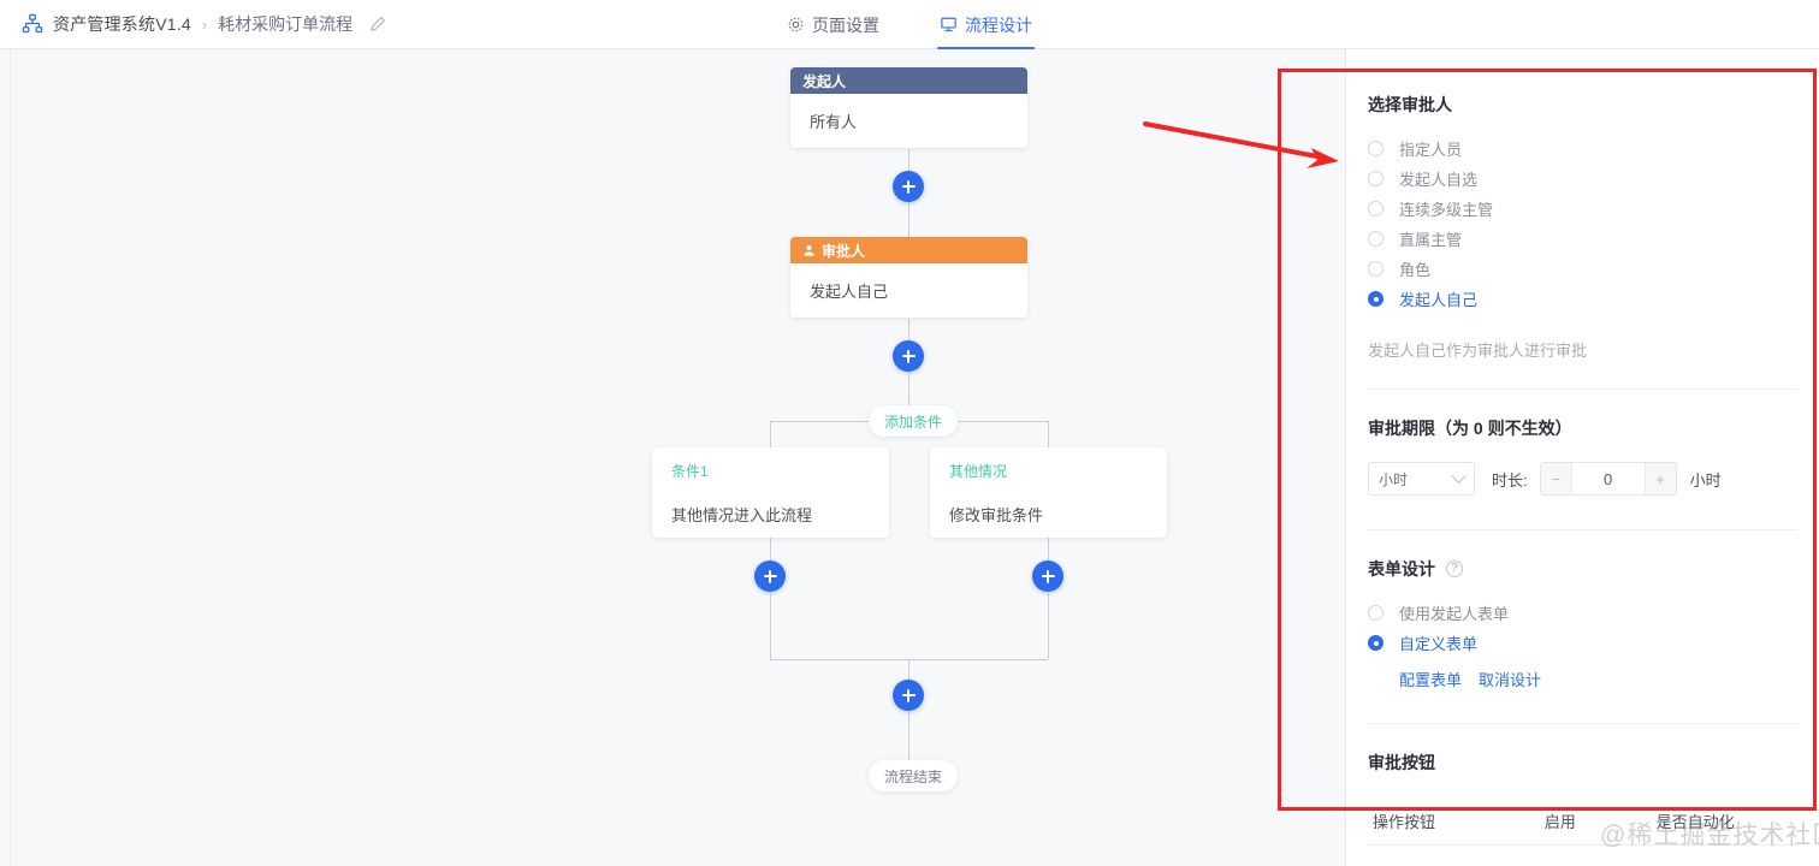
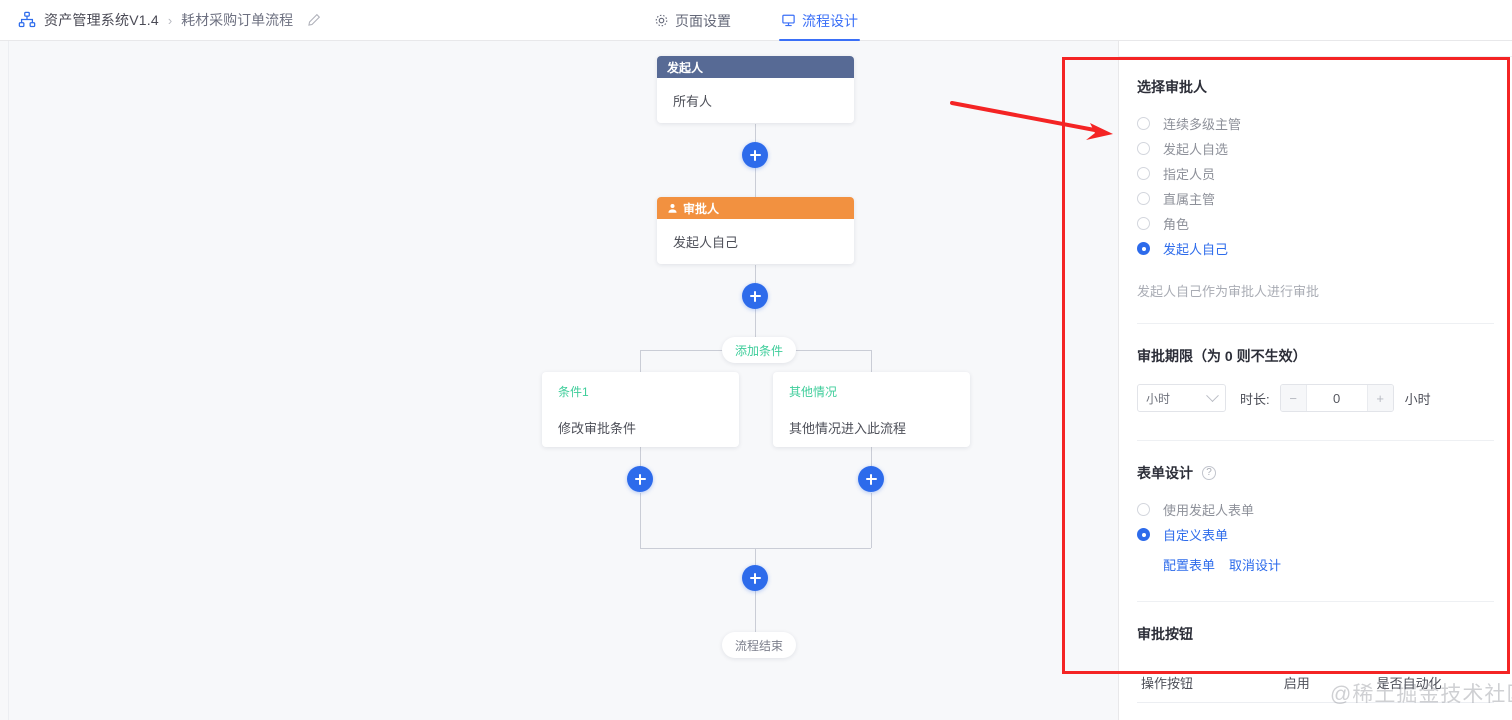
  资产管理系统V1.4
  ›
  耗材采购订单流程
  页面设置
  流程设计
  发起人
  所有人
  审批人
  发起人自己
  添加条件
  条件1
- 其他情况进入此流程
+ 修改审批条件
  其他情况
- 修改审批条件
+ 其他情况进入此流程
  流程结束
  选择审批人
- 指定人员
+ 连续多级主管
  发起人自选
- 连续多级主管
+ 指定人员
  直属主管
  角色
  发起人自己
  发起人自己作为审批人进行审批
  审批期限（为 0 则不生效）
  小时
  时长:
  −
  0
  +
  小时
  表单设计
  ?
  使用发起人表单
  自定义表单
  配置表单
  取消设计
  审批按钮
  操作按钮	启用	是否自动化
  @稀土掘金技术社
